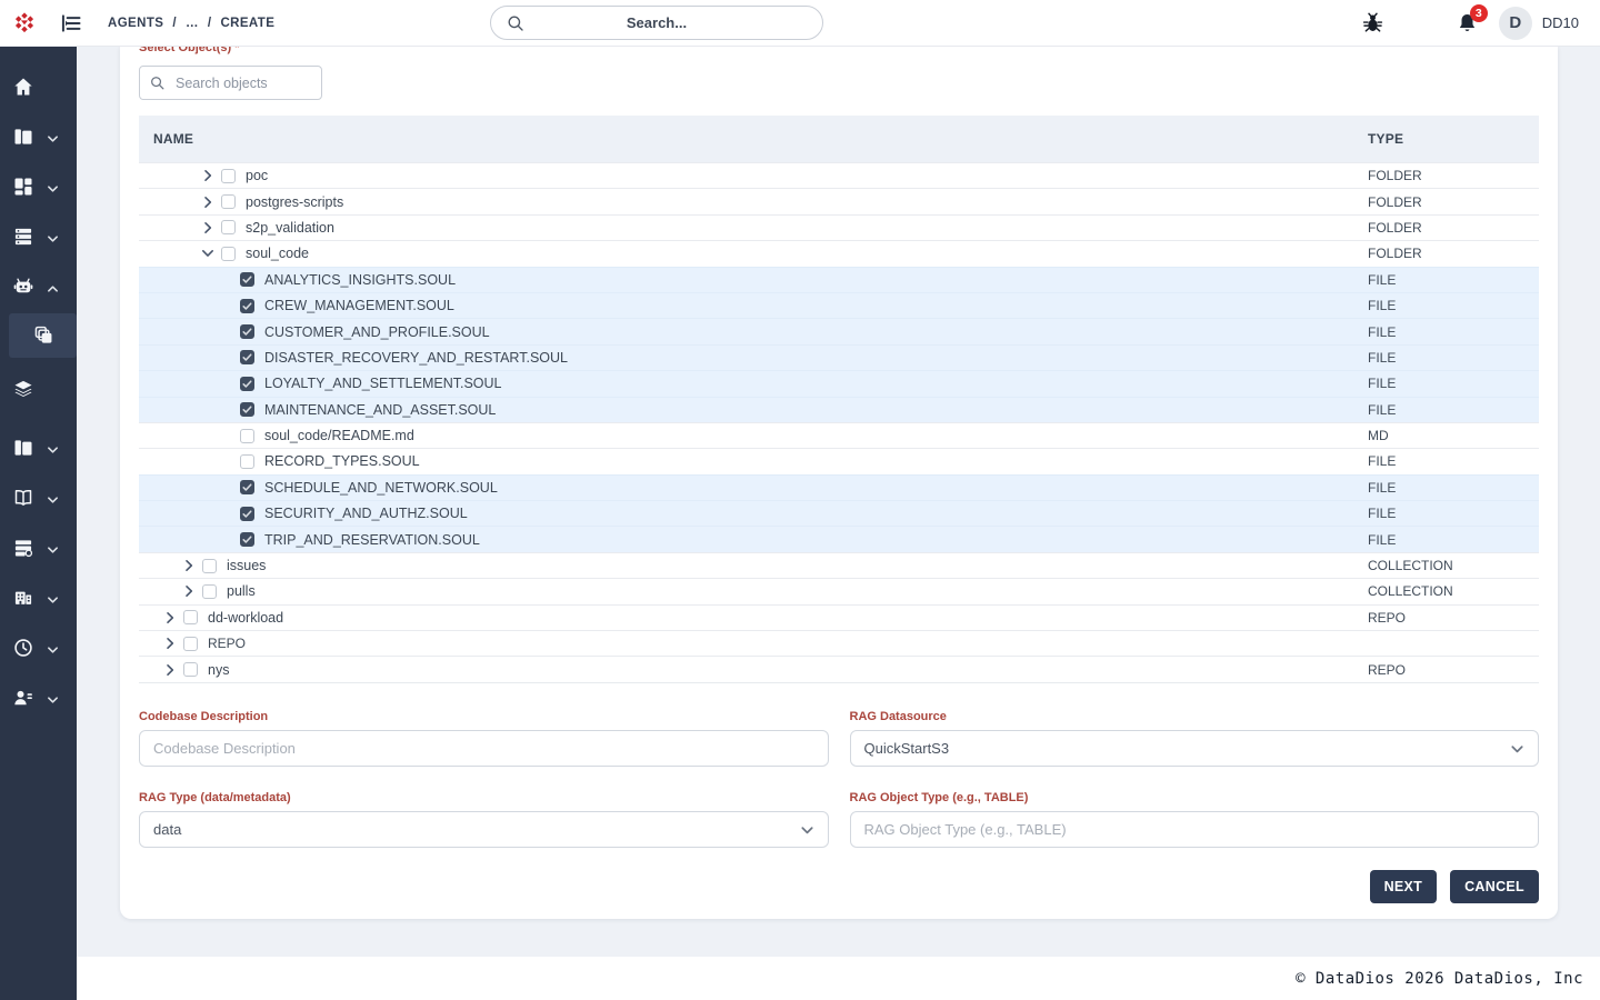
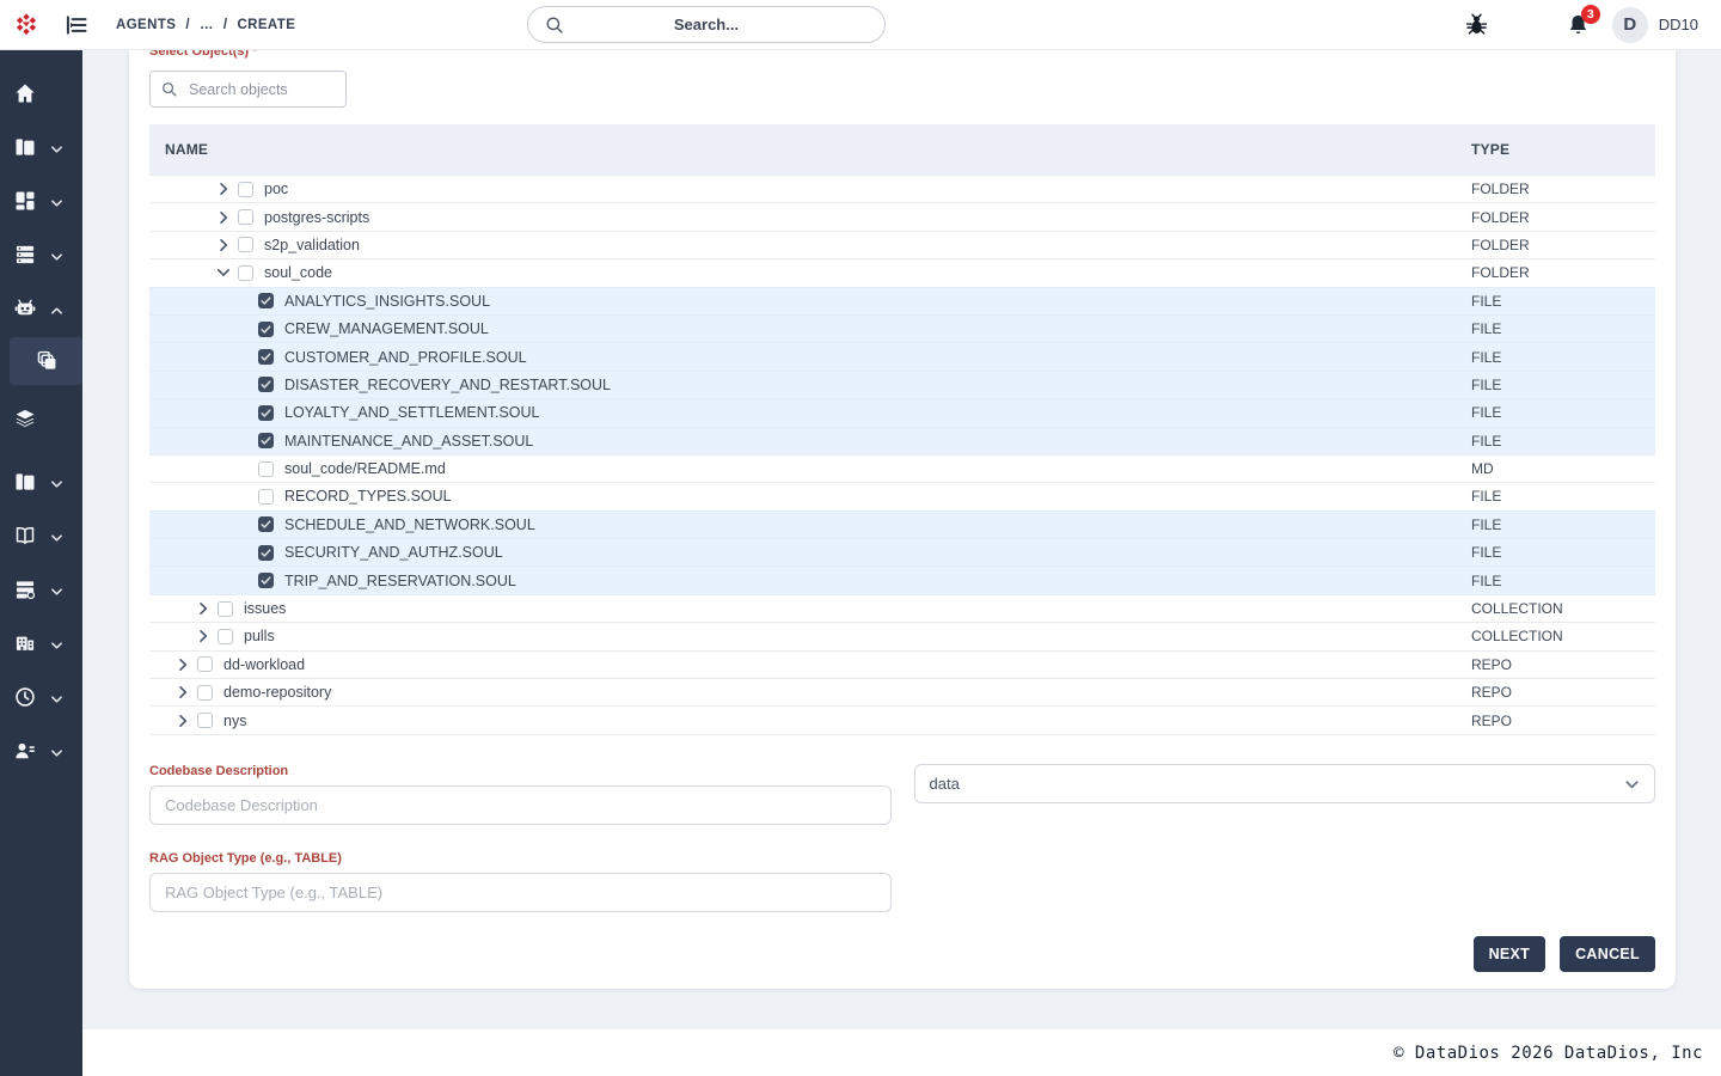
  AGENTS
  /
  …
  /
  CREATE
  Search...
  3
  D
  DD10
  Select Object(s) *
  Search objects
  NAME
  TYPE
  poc
  FOLDER
  postgres-scripts
  FOLDER
  s2p_validation
  FOLDER
  soul_code
  FOLDER
  ANALYTICS_INSIGHTS.SOUL
  FILE
  CREW_MANAGEMENT.SOUL
  FILE
  CUSTOMER_AND_PROFILE.SOUL
  FILE
  DISASTER_RECOVERY_AND_RESTART.SOUL
  FILE
  LOYALTY_AND_SETTLEMENT.SOUL
  FILE
  MAINTENANCE_AND_ASSET.SOUL
  FILE
  soul_code/README.md
  MD
  RECORD_TYPES.SOUL
  FILE
  SCHEDULE_AND_NETWORK.SOUL
  FILE
  SECURITY_AND_AUTHZ.SOUL
  FILE
  TRIP_AND_RESERVATION.SOUL
  FILE
  issues
  COLLECTION
  pulls
  COLLECTION
  dd-workload
  REPO
+ demo-repository
  REPO
  nys
  REPO
  Codebase Description
  Codebase Description
- RAG Datasource
- QuickStartS3
- RAG Type (data/metadata)
  data
  RAG Object Type (e.g., TABLE)
  RAG Object Type (e.g., TABLE)
  NEXT
  CANCEL
  © DataDios 2026 DataDios, Inc
